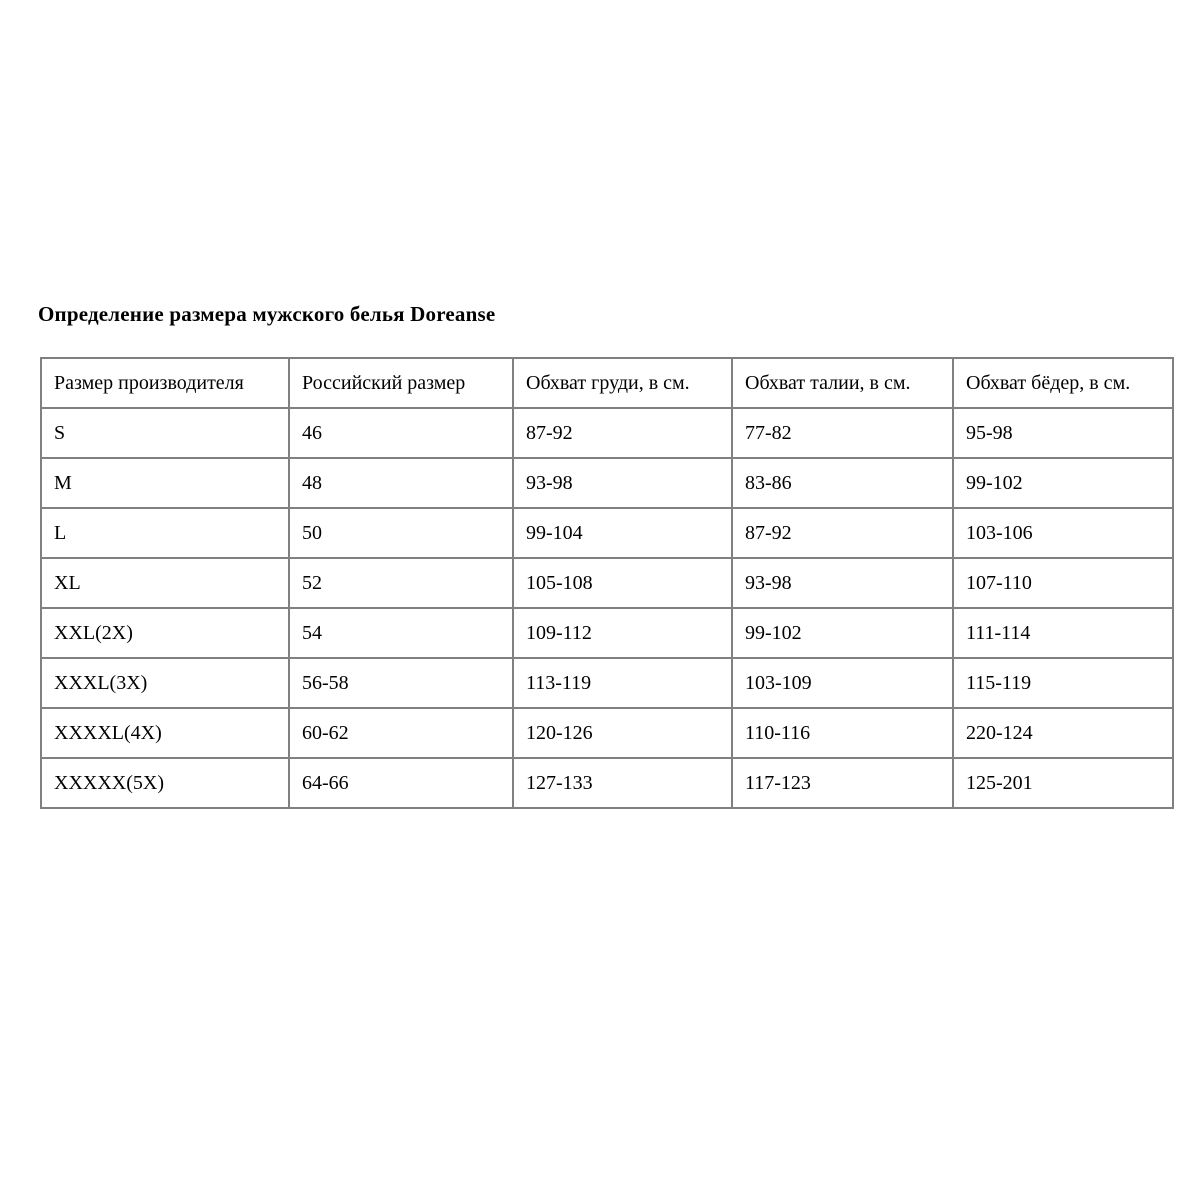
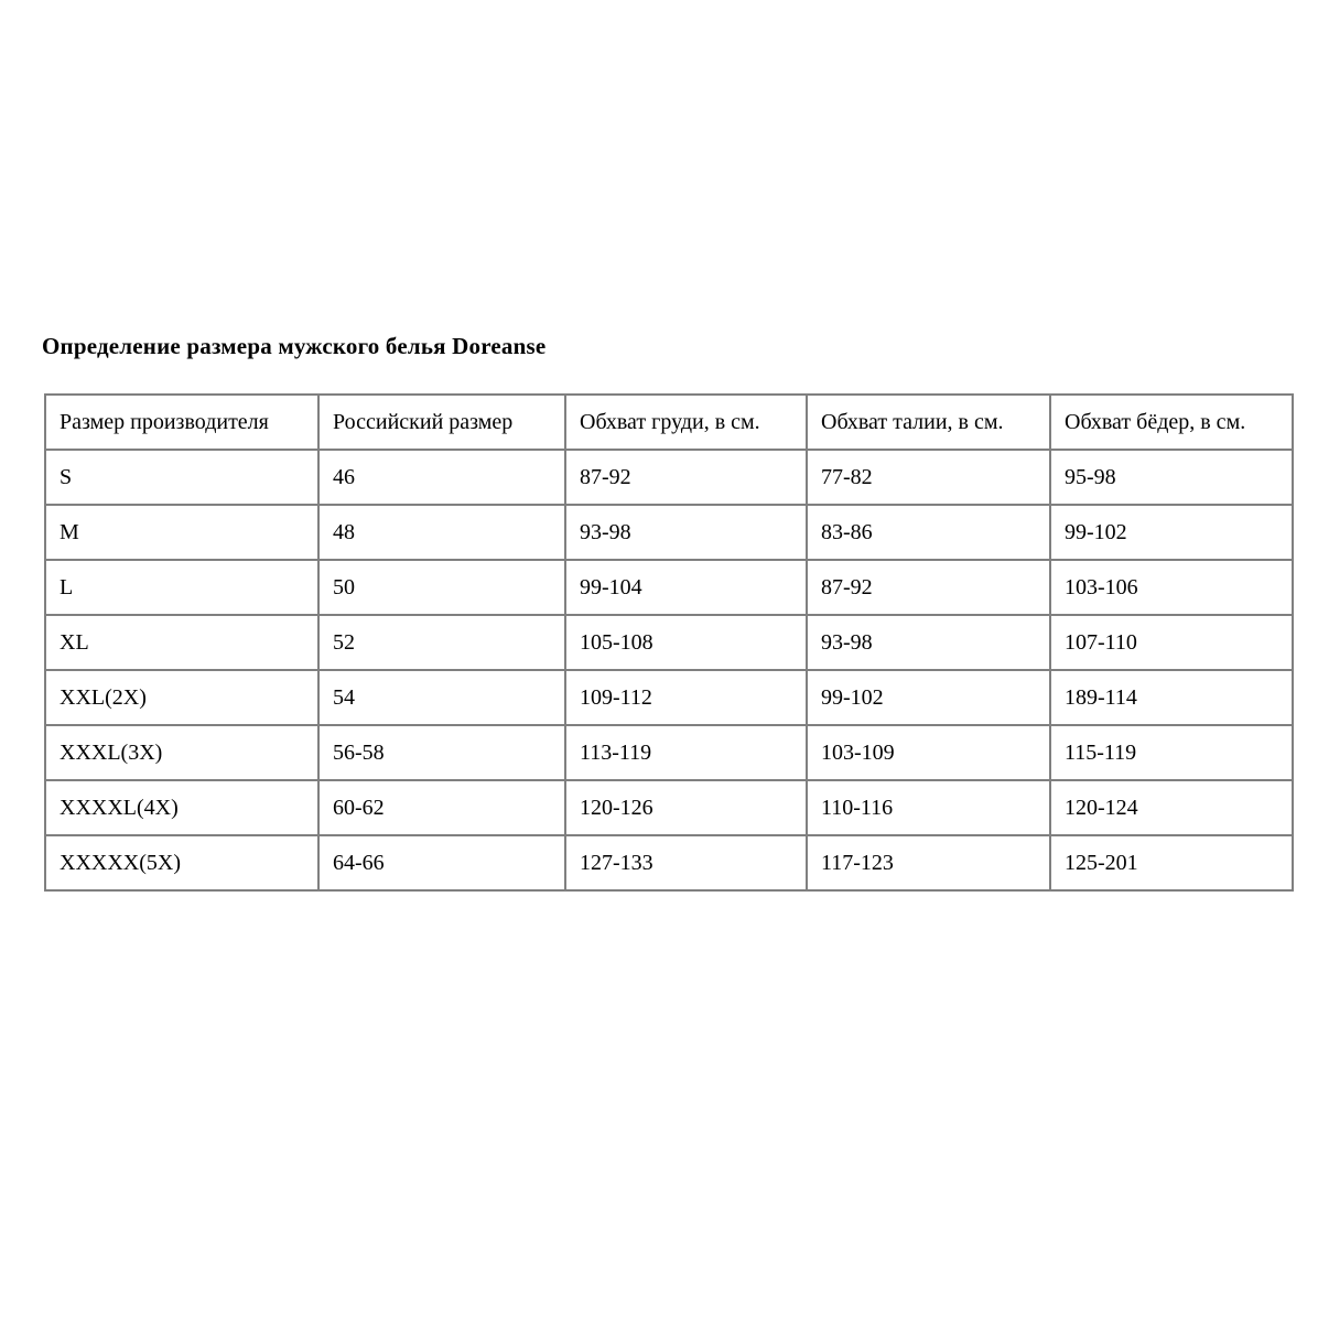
  Определение размера мужского белья Doreanse
  Размер производителя	Российский размер	Обхват груди, в см.	Обхват талии, в см.	Обхват бёдер, в см.
  S	46	87-92	77-82	95-98
  M	48	93-98	83-86	99-102
  L	50	99-104	87-92	103-106
  XL	52	105-108	93-98	107-110
- XXL(2X)	54	109-112	99-102	111-114
+ XXL(2X)	54	109-112	99-102	189-114
  XXXL(3X)	56-58	113-119	103-109	115-119
- XXXXL(4X)	60-62	120-126	110-116	220-124
+ XXXXL(4X)	60-62	120-126	110-116	120-124
  XXXXX(5X)	64-66	127-133	117-123	125-201
